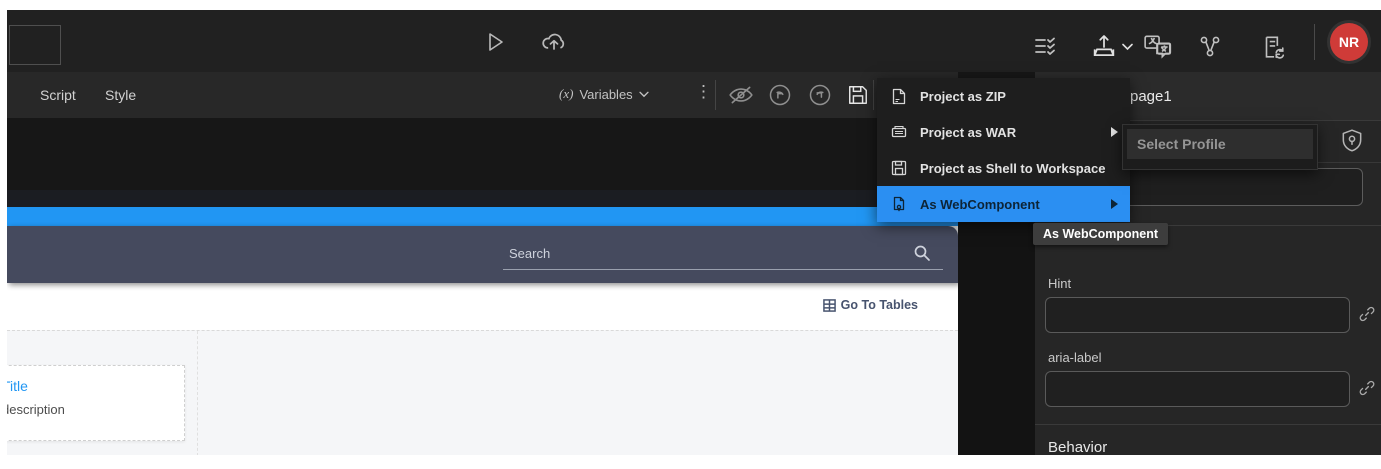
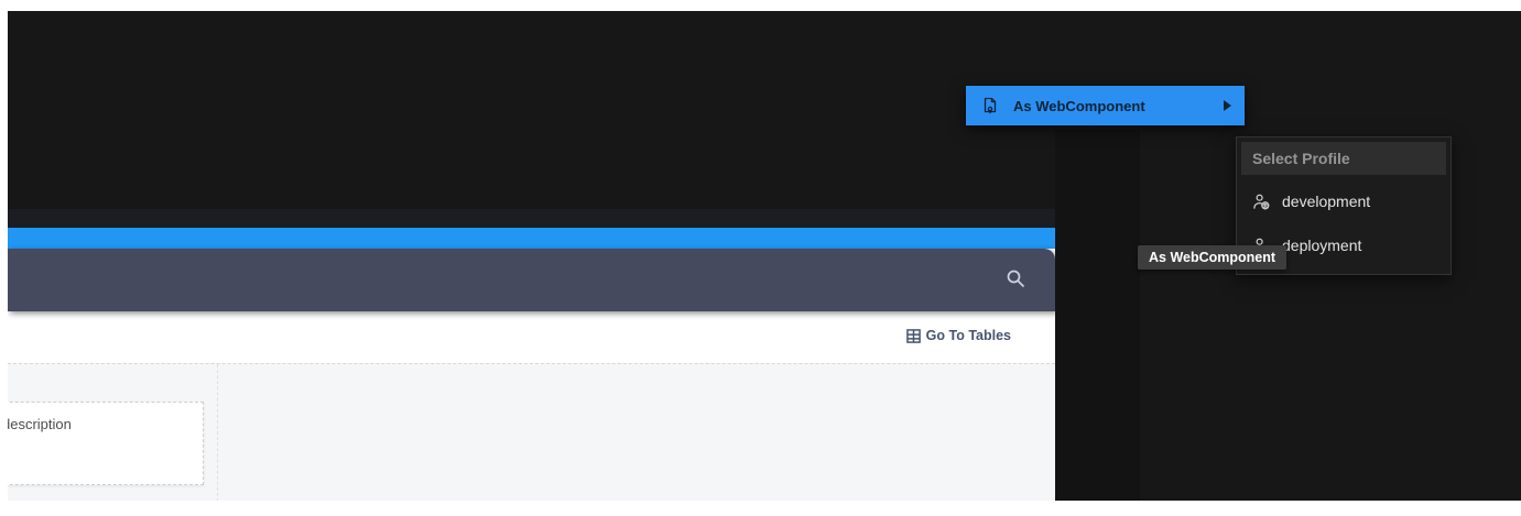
- NR
- Script
- Style
- (x)
- Variables
- ⋮
- Search
  Go To Tables
- Title
  escription
- page1
- Hint
- aria-label
- Behavior
- Project as ZIP
- Project as WAR
- Project as Shell to Workspace
  As WebComponent
  Select Profile
+ development
+ deployment
  As WebComponent
